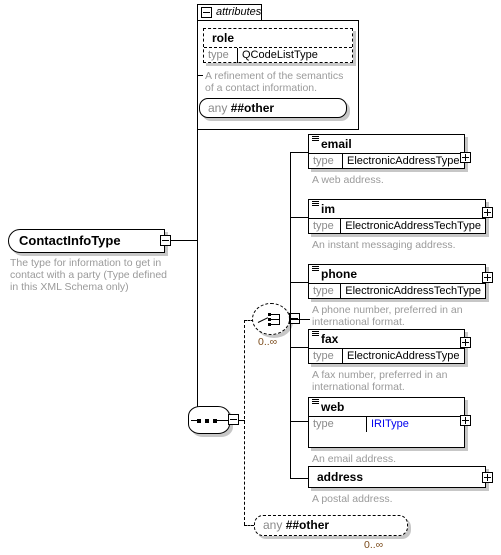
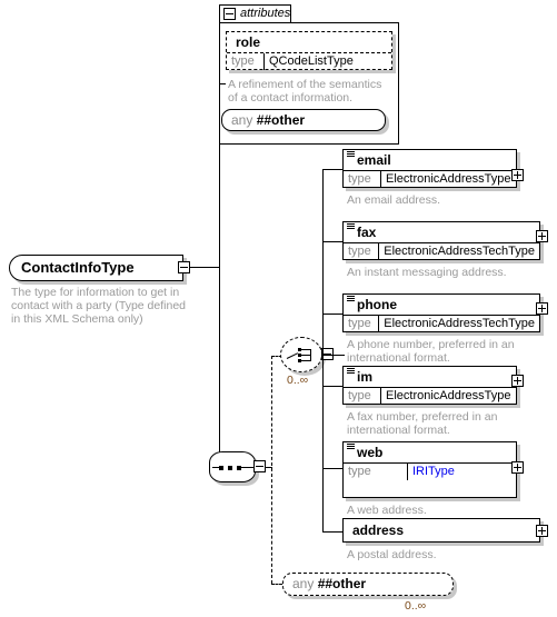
  attributes
  role
  type
  QCodeListType
  A refinement of the semantics of a contact information.
  any ##other
  ContactInfoType
  The type for information to get in contact with a party (Type defined in this XML Schema only)
  0..∞
  email
  type
  ElectronicAddressType
- A web address.
+ An email address.
- im
+ fax
  type
  ElectronicAddressTechType
  An instant messaging address.
  phone
  type
  ElectronicAddressTechType
  A phone number, preferred in an international format.
- fax
+ im
  type
  ElectronicAddressType
  A fax number, preferred in an international format.
  web
  type
  IRIType
- An email address.
+ A web address.
  address
  A postal address.
  any ##other
  0..∞
